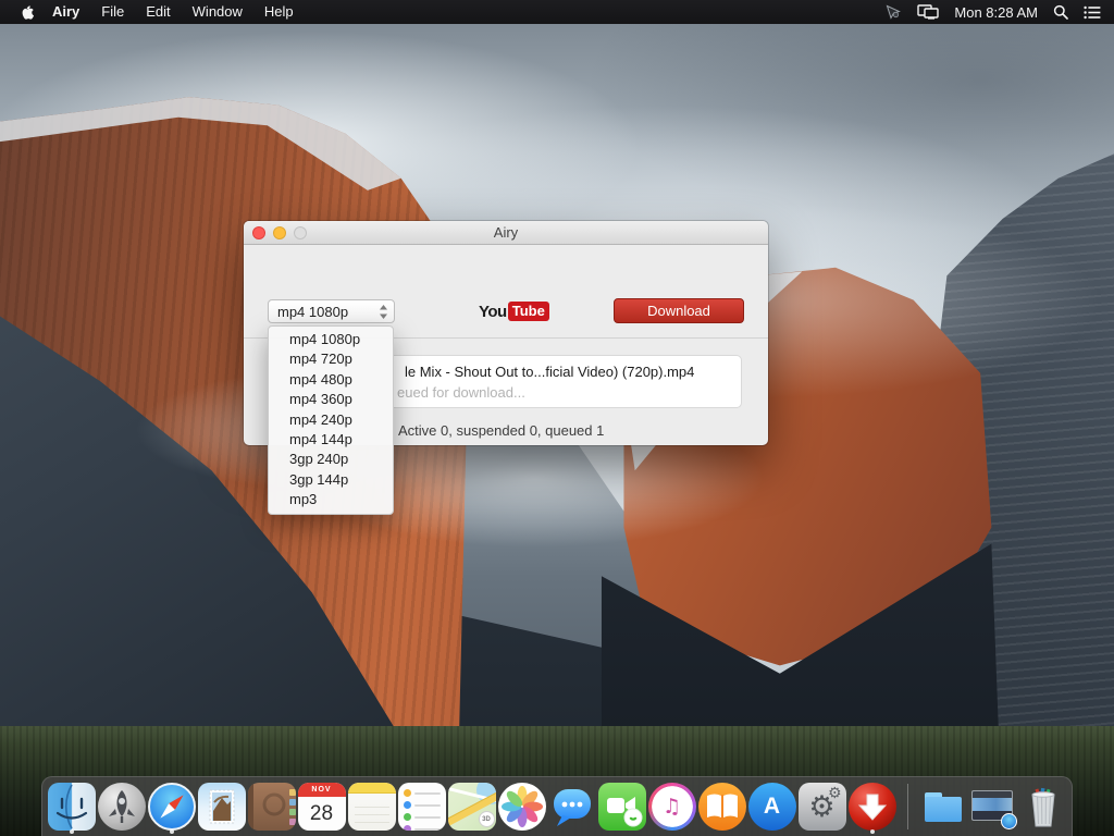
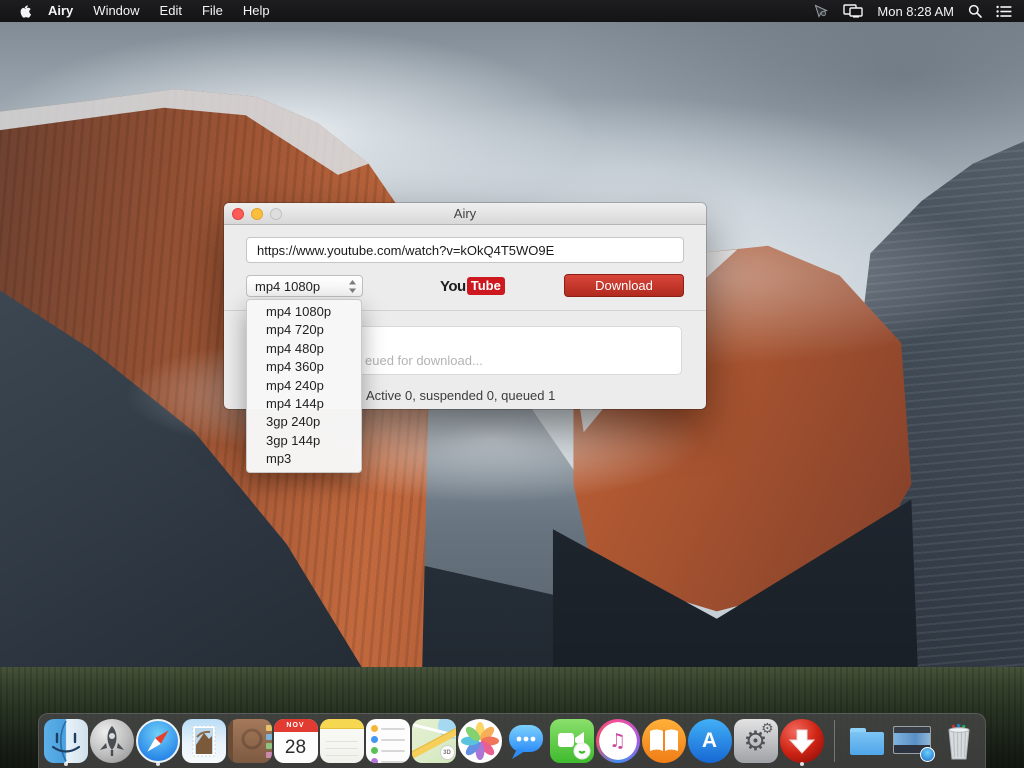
  Airy
- File
+ Window
  Edit
- Window
+ File
  Help
  Mon 8:28 AM
  Airy
+ https://www.youtube.com/watch?v=kOkQ4T5WO9E
  mp4 1080p
  You
  Tube
  Download
- le Mix - Shout Out to...ficial Video) (720p).mp4
  eued for download...
  Active 0, suspended 0, queued 1
  mp4 1080p
  mp4 720p
  mp4 480p
  mp4 360p
  mp4 240p
  mp4 144p
  3gp 240p
  3gp 144p
  mp3
  28
  ♫
  A
  ⚙
  ⚙
